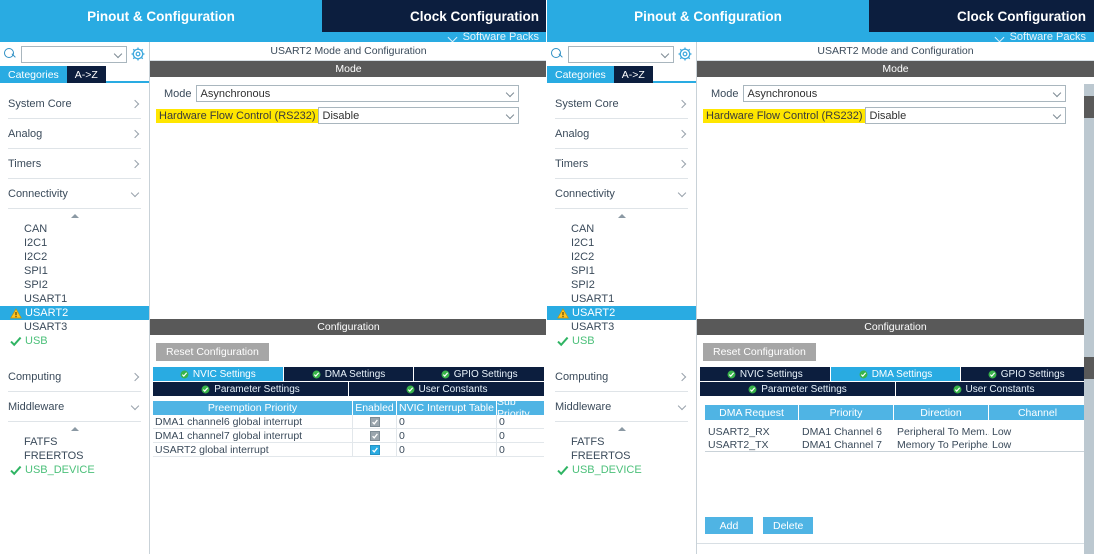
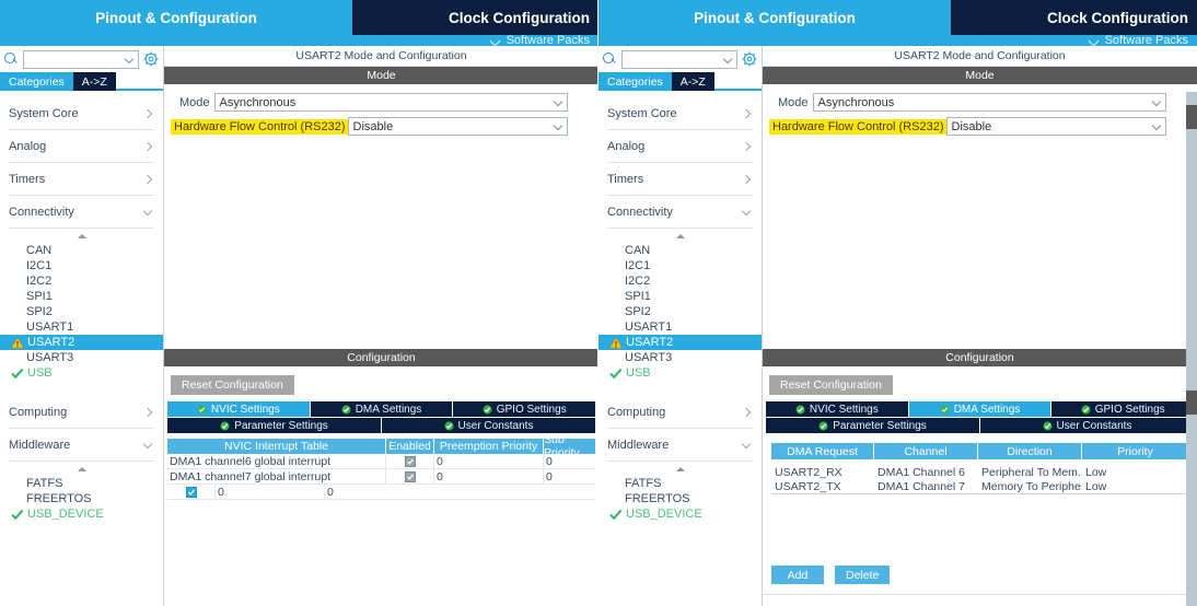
  Pinout & Configuration
  Clock Configuration
  Software Packs
  Categories
  A->Z
  System Core
  Analog
  Timers
  Connectivity
  CAN
  I2C1
  I2C2
  SPI1
  SPI2
  USART1
  USART2
  USART3
  USB
  Computing
  Middleware
  FATFS
  FREERTOS
  USB_DEVICE
  USART2 Mode and Configuration
  Mode
  Mode
  Asynchronous
  Hardware Flow Control (RS232)
  Disable
  Configuration
  Reset Configuration
  NVIC Settings
  DMA Settings
  GPIO Settings
  Parameter Settings
  User Constants
- Preemption Priority
+ NVIC Interrupt Table
  Enabled
- NVIC Interrupt Table
+ Preemption Priority
  Sub Priority
  DMA1 channel6 global interrupt
  0
  0
  DMA1 channel7 global interrupt
  0
  0
- USART2 global interrupt
  0
  0
  Pinout & Configuration
  Clock Configuration
  Software Packs
  Categories
  A->Z
  System Core
  Analog
  Timers
  Connectivity
  CAN
  I2C1
  I2C2
  SPI1
  SPI2
  USART1
  USART2
  USART3
  USB
  Computing
  Middleware
  FATFS
  FREERTOS
  USB_DEVICE
  USART2 Mode and Configuration
  Mode
  Mode
  Asynchronous
  Hardware Flow Control (RS232)
  Disable
  Configuration
  Reset Configuration
  NVIC Settings
  DMA Settings
  GPIO Settings
  Parameter Settings
  User Constants
  DMA Request
- Priority
+ Channel
  Direction
- Channel
+ Priority
  USART2_RX
  DMA1 Channel 6
  Peripheral To Mem.
  Low
  USART2_TX
  DMA1 Channel 7
  Memory To Periphe
  Low
  Add
  Delete
